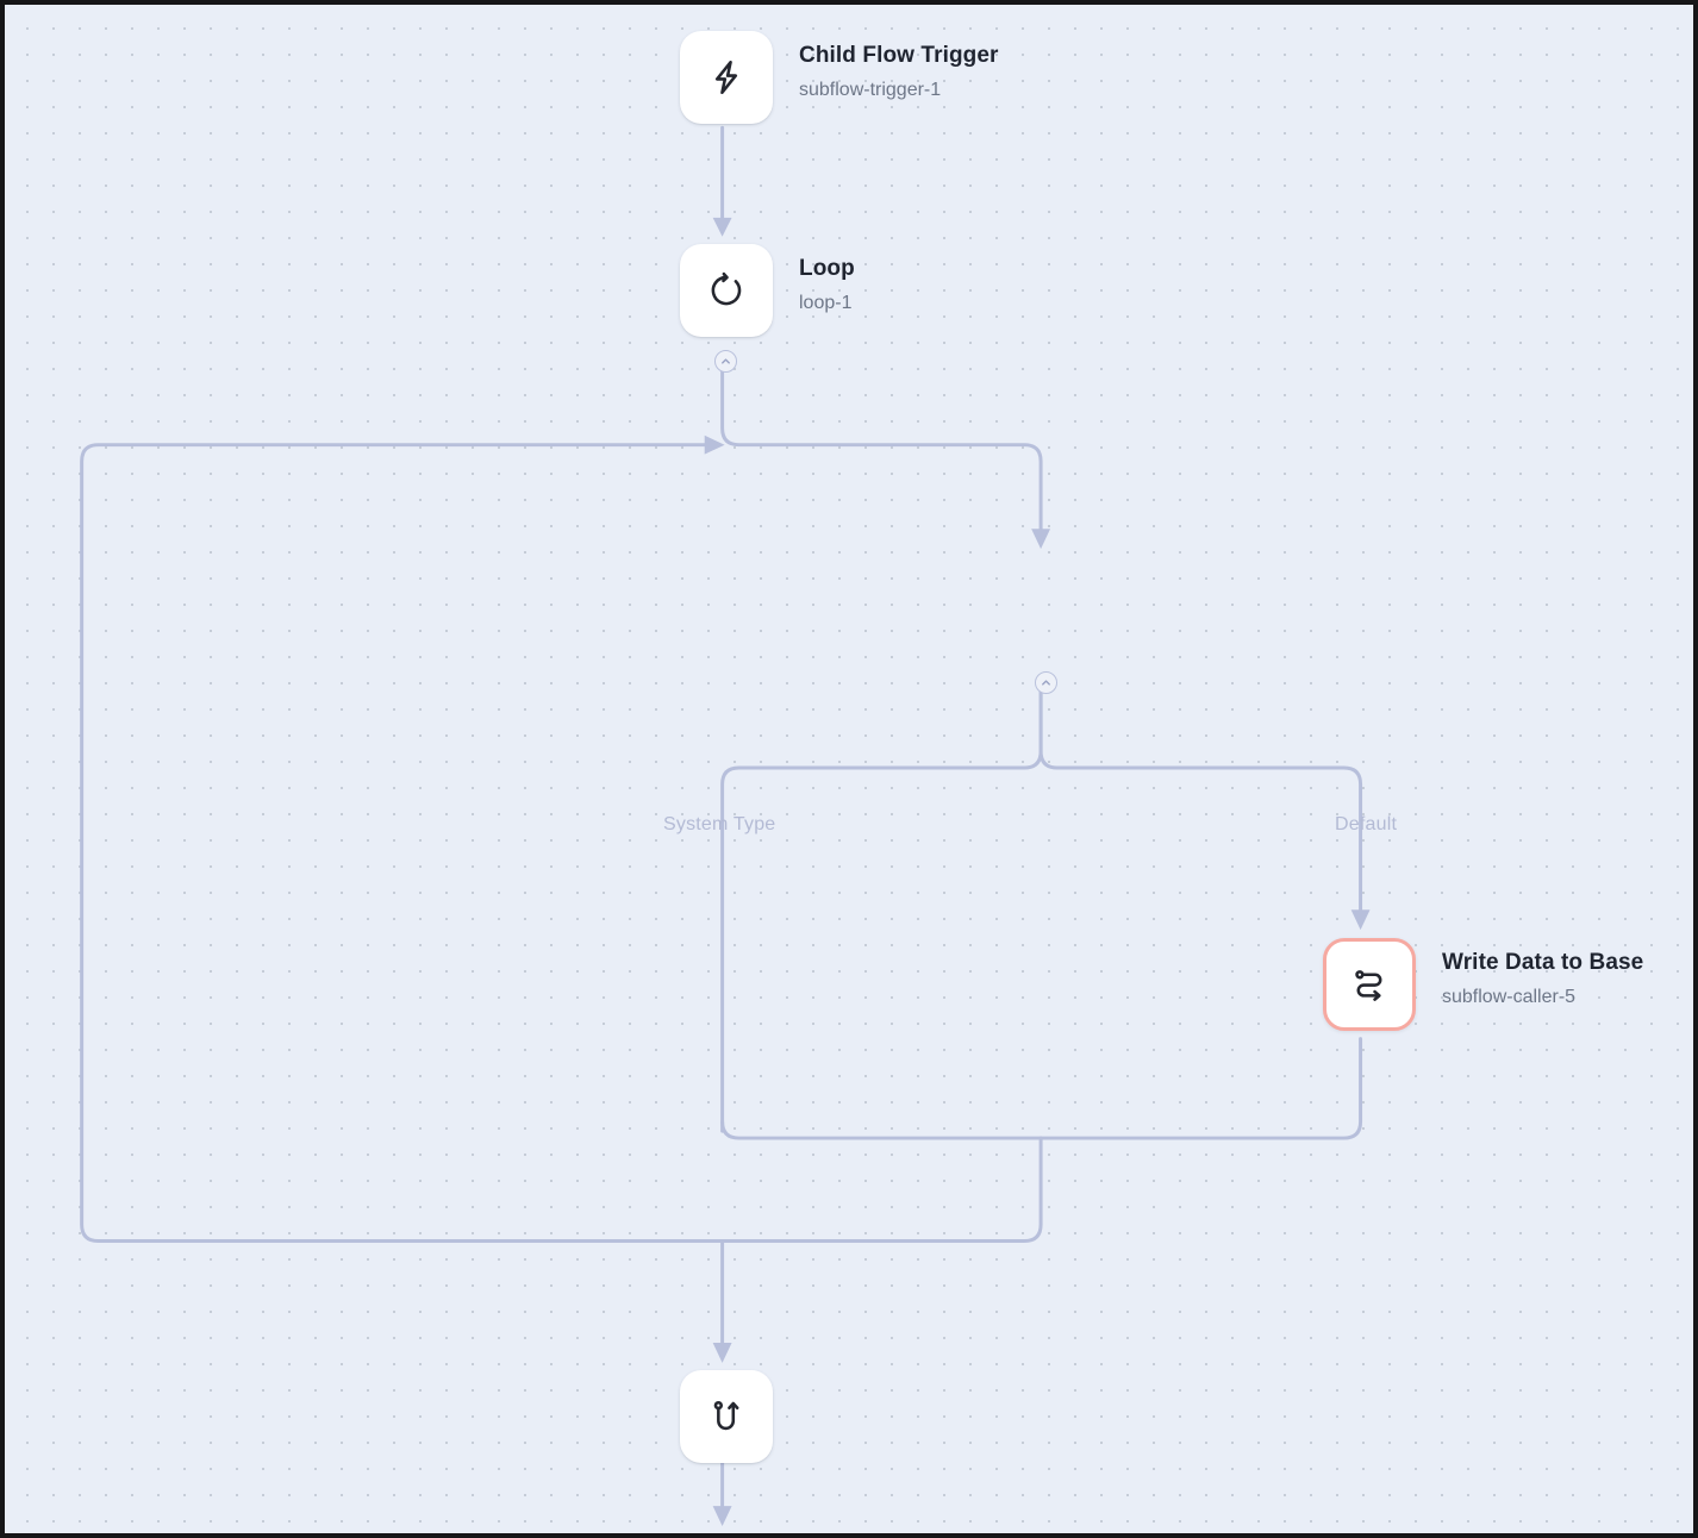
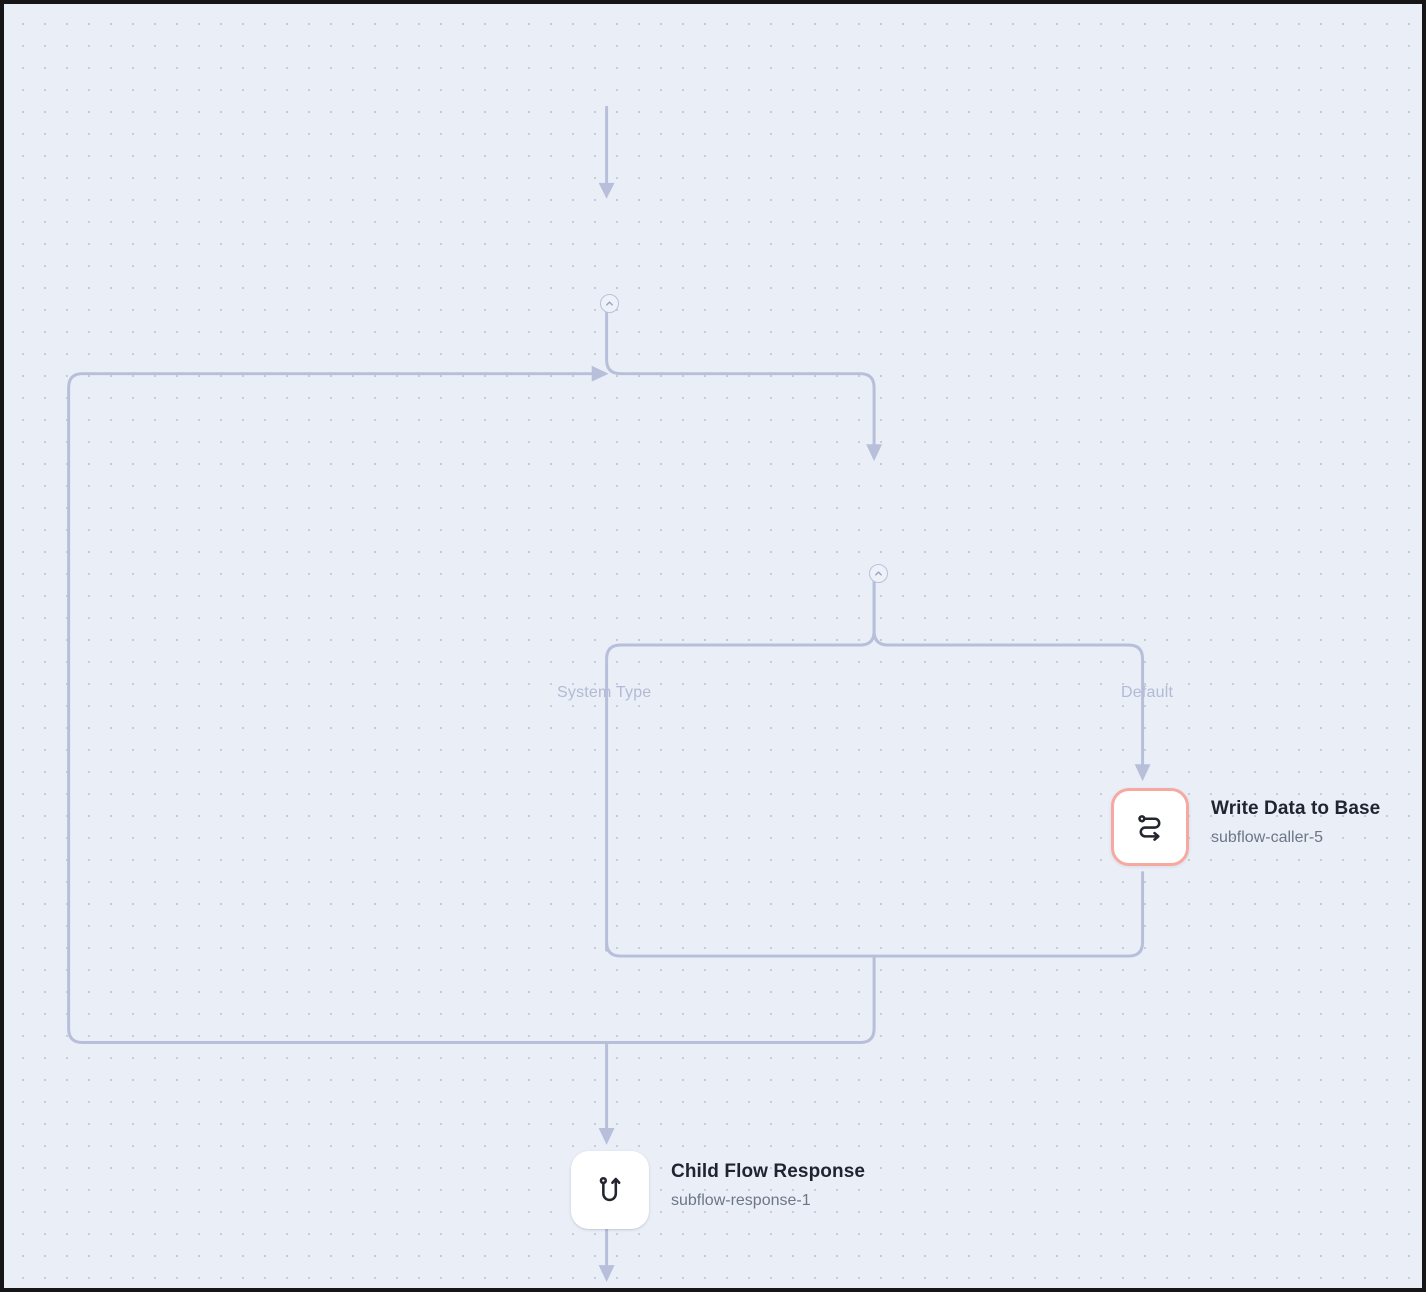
- Child Flow Trigger
- subflow-trigger-1
- Loop
- loop-1
  System Type
  Default
  Write Data to Base
  subflow-caller-5
+ Child Flow Response
+ subflow-response-1
